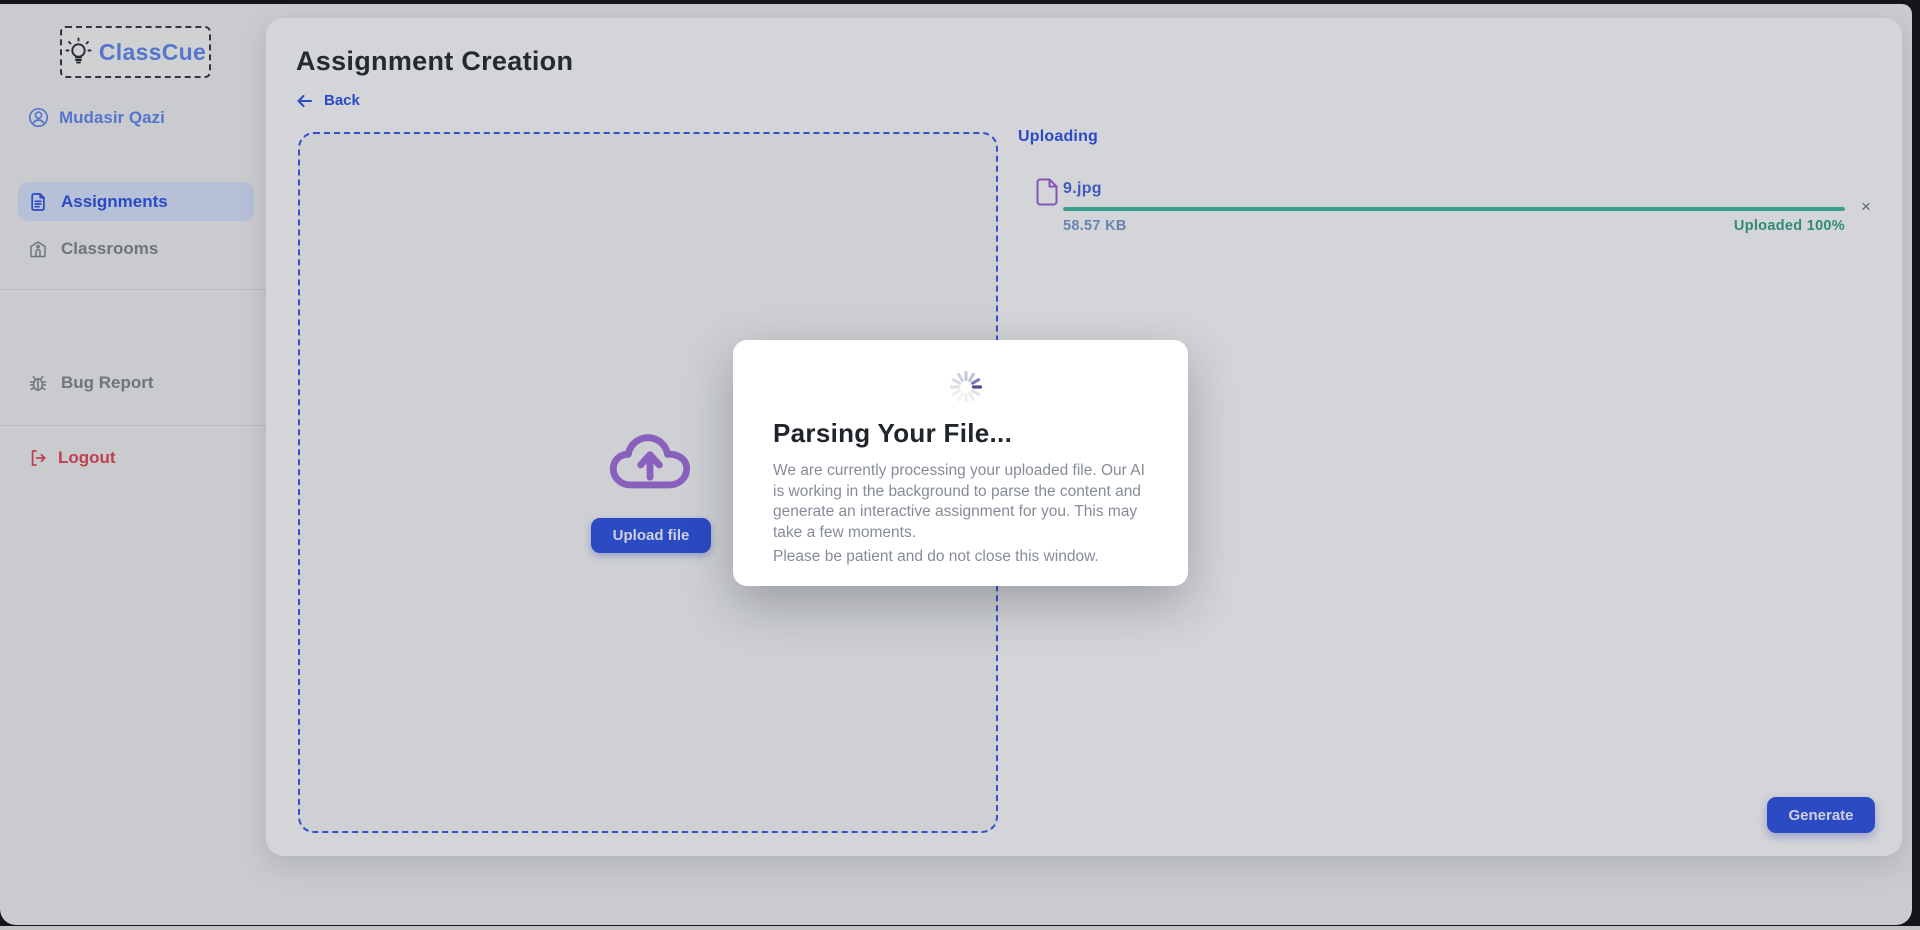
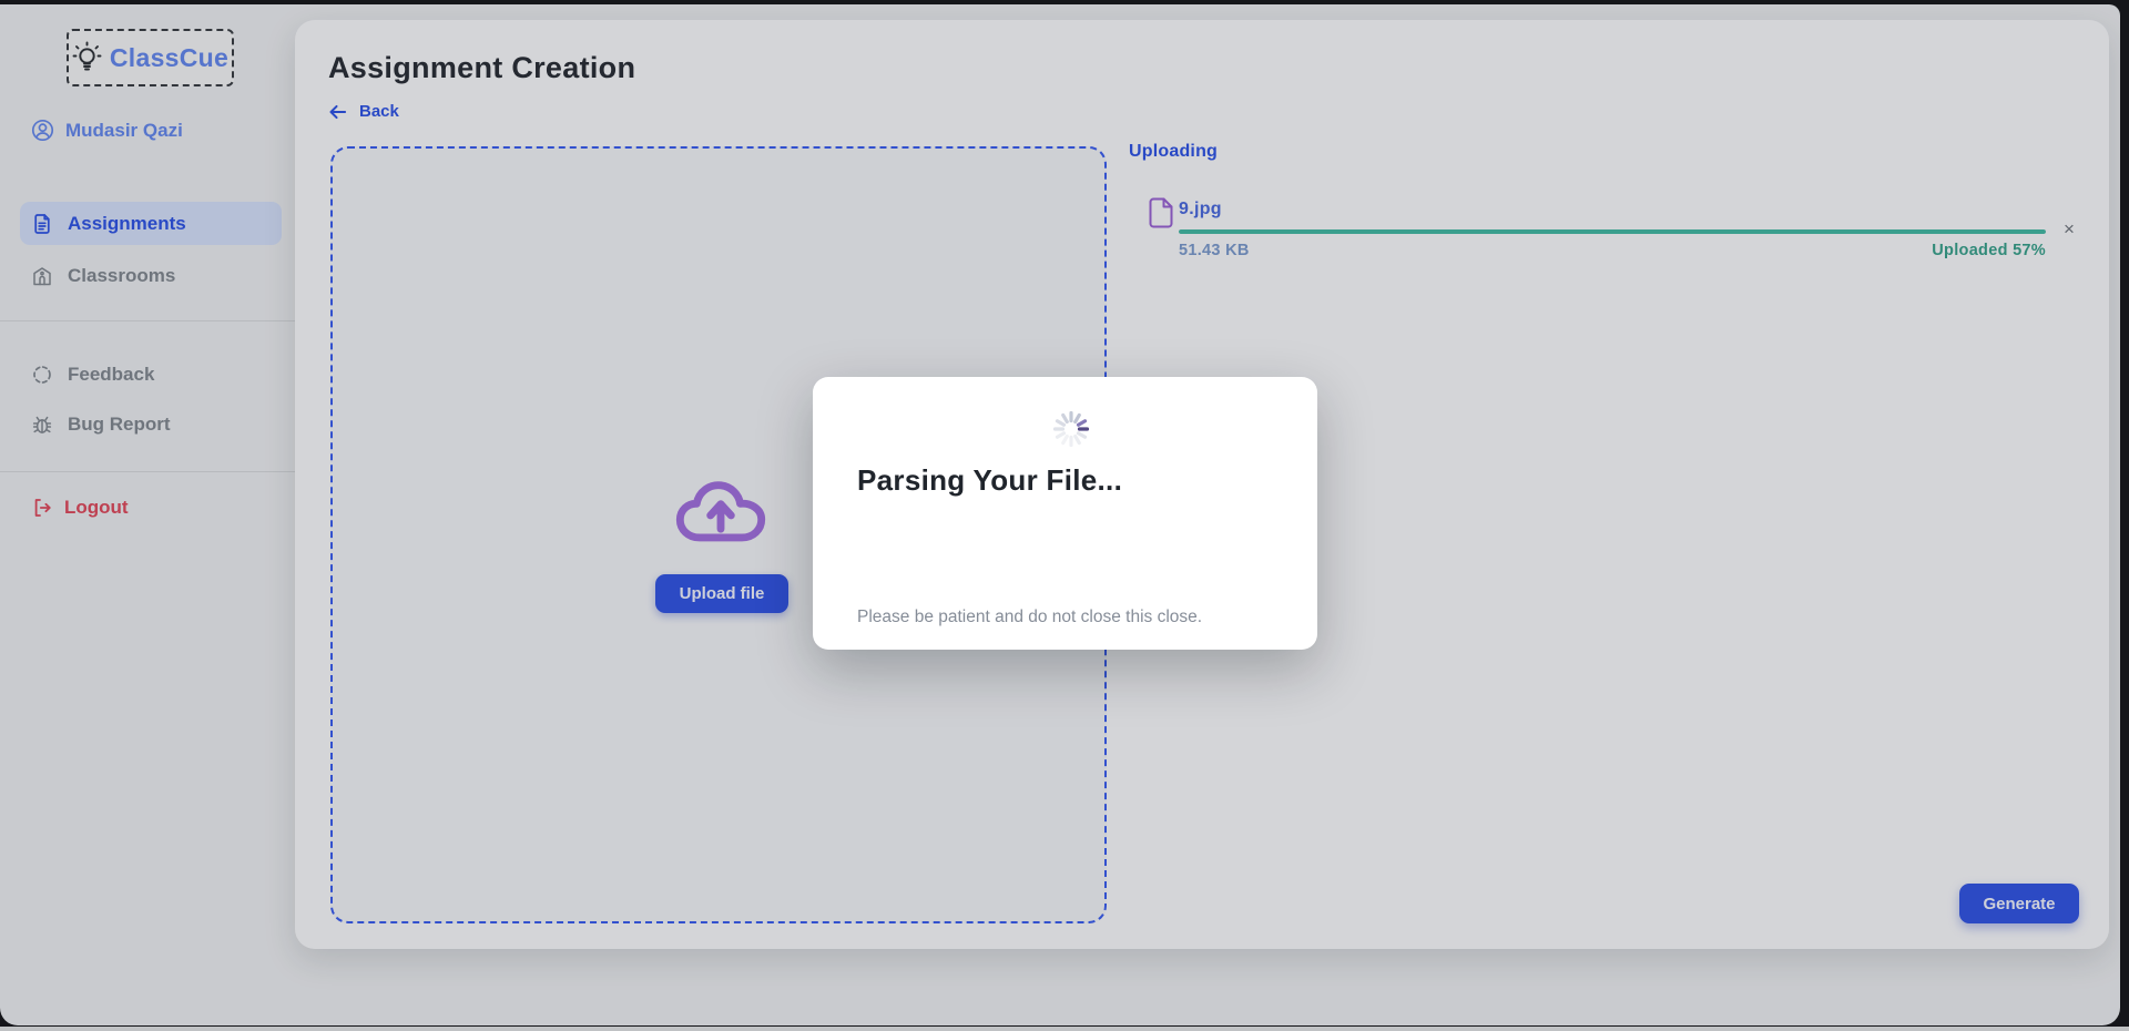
  ClassCue
  Mudasir Qazi
  Assignments
  Classrooms
+ Feedback
  Bug Report
  Logout
  Assignment Creation
  Back
  Upload file
  Uploading
  9.jpg
- 58.57 KB
+ 51.43 KB
- Uploaded 100%
+ Uploaded 57%
  ×
  Generate
  Parsing Your File...
- We are currently processing your uploaded file. Our AI is working in the background to parse the content and generate an interactive assignment for you. This may take a few moments.
- Please be patient and do not close this window.
+ Please be patient and do not close this close.
